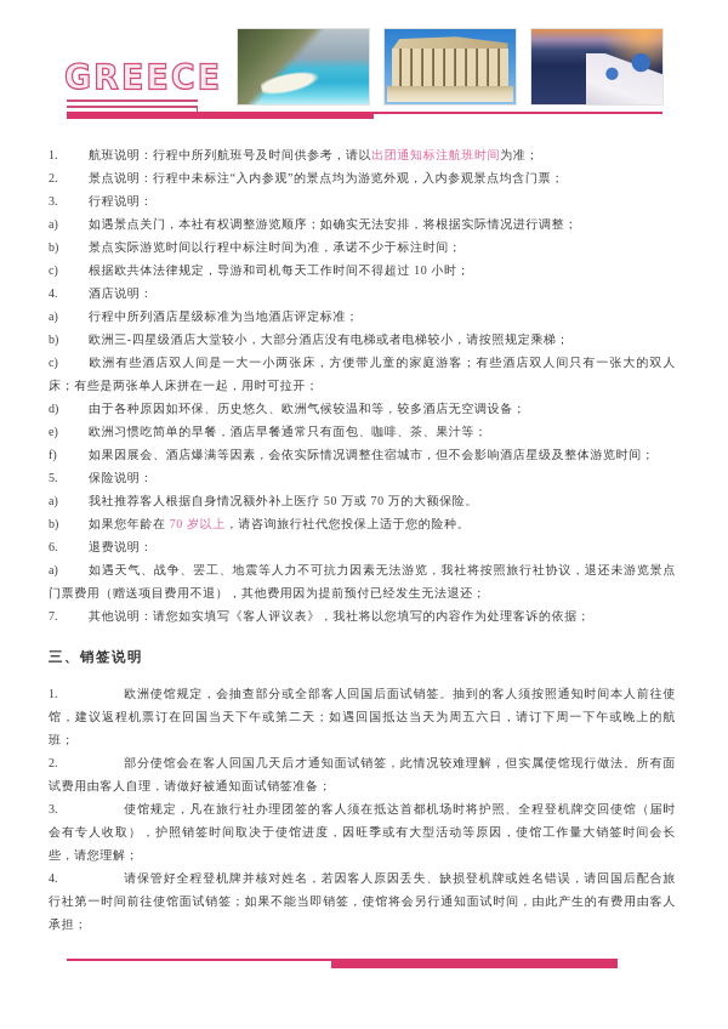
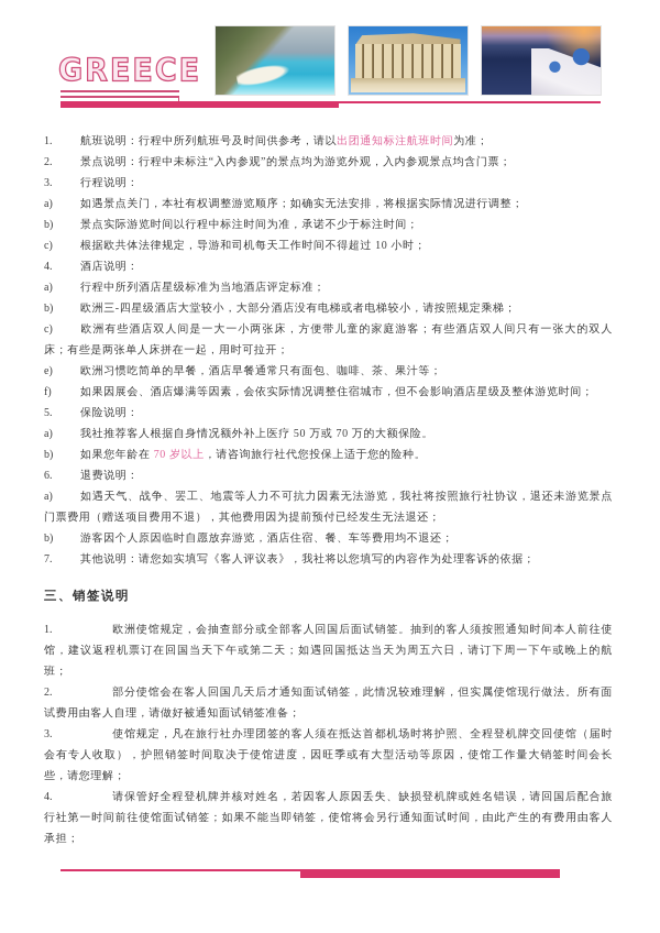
  GREECE
  1. 航班说明：行程中所列航班号及时间供参考，请以出团通知标注航班时间为准；
  2. 景点说明：行程中未标注“入内参观”的景点均为游览外观，入内参观景点均含门票；
  3. 行程说明：
  a) 如遇景点关门，本社有权调整游览顺序；如确实无法安排，将根据实际情况进行调整；
  b) 景点实际游览时间以行程中标注时间为准，承诺不少于标注时间；
  c) 根据欧共体法律规定，导游和司机每天工作时间不得超过 10 小时；
  4. 酒店说明：
  a) 行程中所列酒店星级标准为当地酒店评定标准；
  b) 欧洲三-四星级酒店大堂较小，大部分酒店没有电梯或者电梯较小，请按照规定乘梯；
  c) 欧洲有些酒店双人间是一大一小两张床，方便带儿童的家庭游客；有些酒店双人间只有一张大的双人床；有些是两张单人床拼在一起，用时可拉开；
- d) 由于各种原因如环保、历史悠久、欧洲气候较温和等，较多酒店无空调设备；
  e) 欧洲习惯吃简单的早餐，酒店早餐通常只有面包、咖啡、茶、果汁等；
  f) 如果因展会、酒店爆满等因素，会依实际情况调整住宿城市，但不会影响酒店星级及整体游览时间；
  5. 保险说明：
  a) 我社推荐客人根据自身情况额外补上医疗 50 万或 70 万的大额保险。
  b) 如果您年龄在 70 岁以上，请咨询旅行社代您投保上适于您的险种。
  6. 退费说明：
  a) 如遇天气、战争、罢工、地震等人力不可抗力因素无法游览，我社将按照旅行社协议，退还未游览景点门票费用（赠送项目费用不退），其他费用因为提前预付已经发生无法退还；
+ b) 游客因个人原因临时自愿放弃游览，酒店住宿、餐、车等费用均不退还；
  7. 其他说明：请您如实填写《客人评议表》，我社将以您填写的内容作为处理客诉的依据；
  三、销签说明
  1. 欧洲使馆规定，会抽查部分或全部客人回国后面试销签。抽到的客人须按照通知时间本人前往使馆，建议返程机票订在回国当天下午或第二天；如遇回国抵达当天为周五六日，请订下周一下午或晚上的航班；
  2. 部分使馆会在客人回国几天后才通知面试销签，此情况较难理解，但实属使馆现行做法。所有面试费用由客人自理，请做好被通知面试销签准备；
  3. 使馆规定，凡在旅行社办理团签的客人须在抵达首都机场时将护照、全程登机牌交回使馆（届时会有专人收取），护照销签时间取决于使馆进度，因旺季或有大型活动等原因，使馆工作量大销签时间会长些，请您理解；
  4. 请保管好全程登机牌并核对姓名，若因客人原因丢失、缺损登机牌或姓名错误，请回国后配合旅行社第一时间前往使馆面试销签；如果不能当即销签，使馆将会另行通知面试时间，由此产生的有费用由客人承担；
